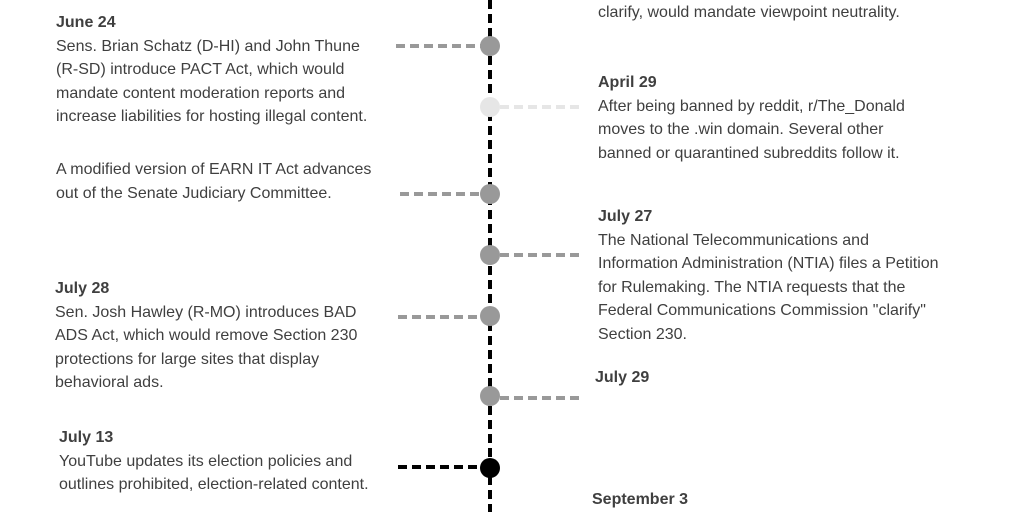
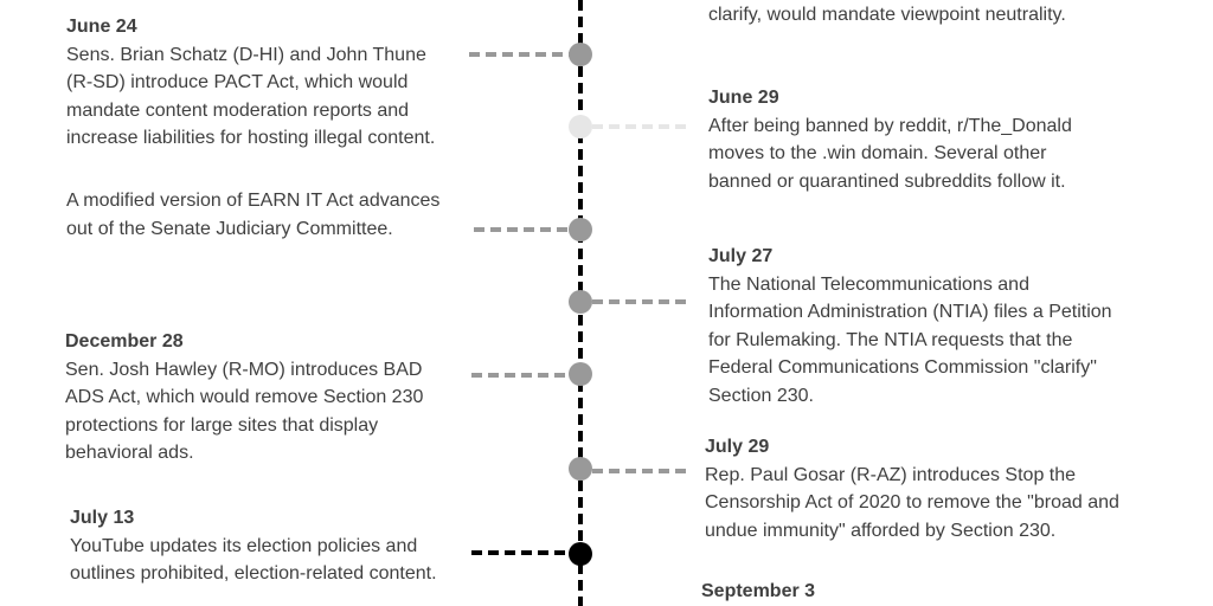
  clarify, would mandate viewpoint neutrality.
  June 24
  Sens. Brian Schatz (D-HI) and John Thune
  (R-SD) introduce PACT Act, which would
  mandate content moderation reports and
  increase liabilities for hosting illegal content.
- April 29
+ June 29
  After being banned by reddit, r/The_Donald
  moves to the .win domain. Several other
  banned or quarantined subreddits follow it.
  A modified version of EARN IT Act advances
  out of the Senate Judiciary Committee.
  July 27
  The National Telecommunications and
  Information Administration (NTIA) files a Petition
  for Rulemaking. The NTIA requests that the
  Federal Communications Commission "clarify"
  Section 230.
- July 28
+ December 28
  Sen. Josh Hawley (R-MO) introduces BAD
  ADS Act, which would remove Section 230
  protections for large sites that display
  behavioral ads.
  July 29
+ Rep. Paul Gosar (R-AZ) introduces Stop the
+ Censorship Act of 2020 to remove the "broad and
+ undue immunity" afforded by Section 230.
  July 13
  YouTube updates its election policies and
  outlines prohibited, election-related content.
  September 3
